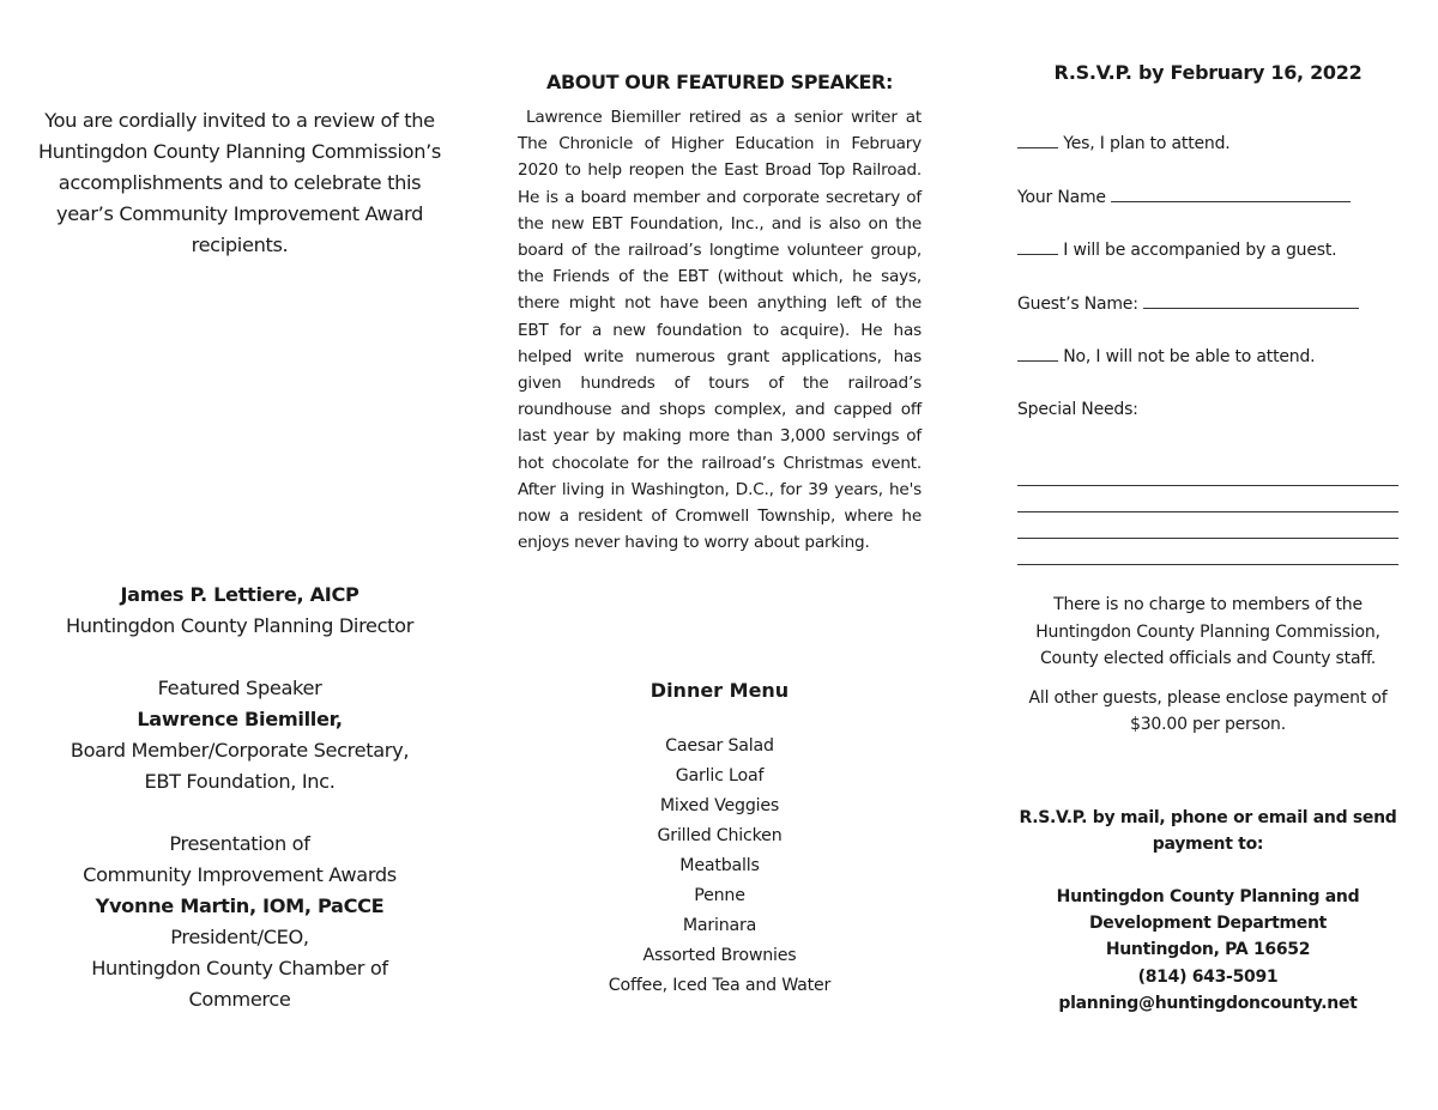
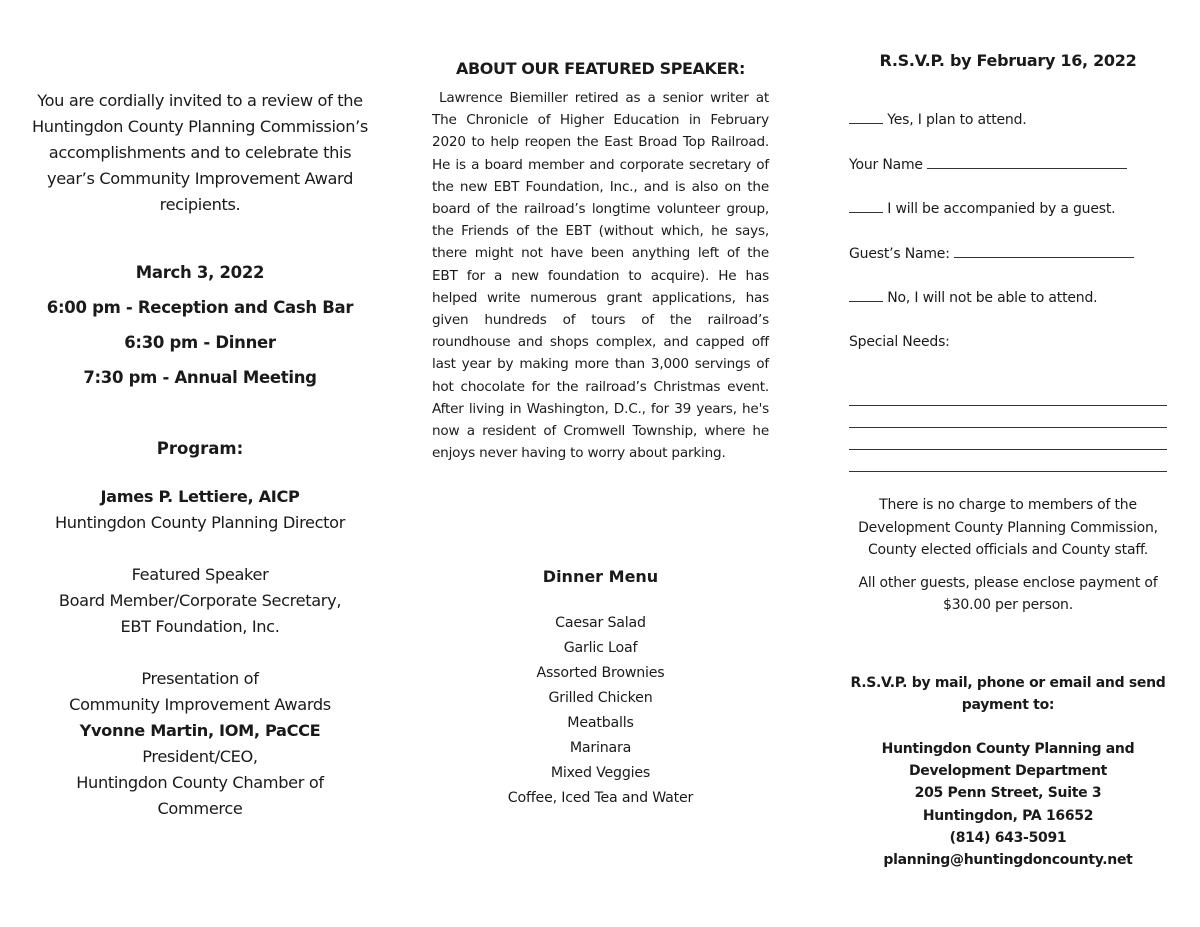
  You are cordially invited to a review of the Huntingdon County Planning Commission’s accomplishments and to celebrate this year’s Community Improvement Award recipients.
+ March 3, 2022
+ 6:00 pm - Reception and Cash Bar
+ 6:30 pm - Dinner
+ 7:30 pm - Annual Meeting
+ Program:
  James P. Lettiere, AICP
  Huntingdon County Planning Director
  Featured Speaker
- Lawrence Biemiller,
  Board Member/Corporate Secretary,
  EBT Foundation, Inc.
  Presentation of
  Community Improvement Awards
  Yvonne Martin, IOM, PaCCE
  President/CEO,
  Huntingdon County Chamber of
  Commerce
  ABOUT OUR FEATURED SPEAKER:
  Lawrence Biemiller retired as a senior writer at The Chronicle of Higher Education in February 2020 to help reopen the East Broad Top Railroad. He is a board member and corporate secretary of the new EBT Foundation, Inc., and is also on the board of the railroad’s longtime volunteer group, the Friends of the EBT (without which, he says, there might not have been anything left of the EBT for a new foundation to acquire). He has helped write numerous grant applications, has given hundreds of tours of the railroad’s roundhouse and shops complex, and capped off last year by making more than 3,000 servings of hot chocolate for the railroad’s Christmas event. After living in Washington, D.C., for 39 years, he's now a resident of Cromwell Township, where he enjoys never having to worry about parking.
  Dinner Menu
  Caesar Salad
  Garlic Loaf
- Mixed Veggies
+ Assorted Brownies
  Grilled Chicken
  Meatballs
- Penne
  Marinara
- Assorted Brownies
+ Mixed Veggies
  Coffee, Iced Tea and Water
  R.S.V.P. by February 16, 2022
  Yes, I plan to attend.
  Your Name
  I will be accompanied by a guest.
  Guest’s Name:
  No, I will not be able to attend.
  Special Needs:
- There is no charge to members of the Huntingdon County Planning Commission, County elected officials and County staff.
+ There is no charge to members of the Development County Planning Commission, County elected officials and County staff.
  All other guests, please enclose payment of $30.00 per person.
  R.S.V.P. by mail, phone or email and send payment to:
  Huntingdon County Planning and
  Development Department
+ 205 Penn Street, Suite 3
  Huntingdon, PA 16652
  (814) 643-5091
  planning@huntingdoncounty.net
